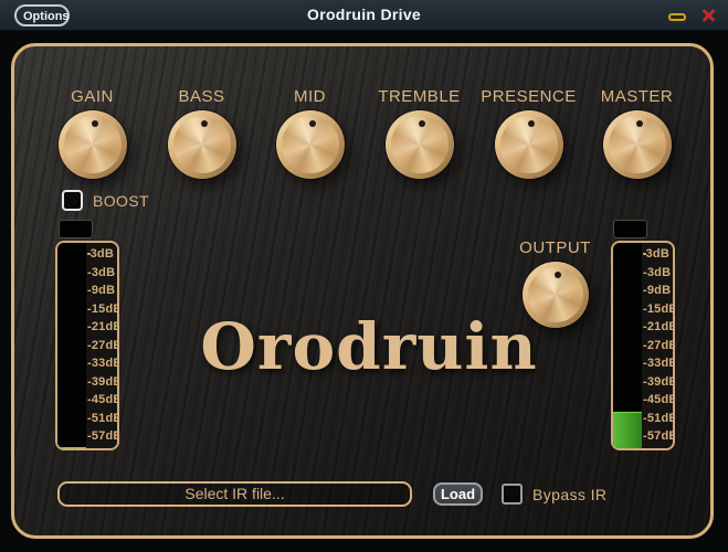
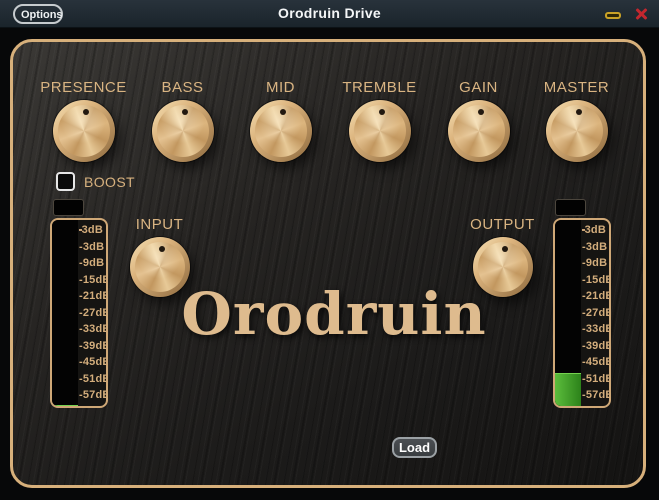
  Options
  Orodruin Drive
- GAIN
+ PRESENCE
  BASS
  MID
  TREMBLE
- PRESENCE
+ GAIN
  MASTER
  BOOST
  3dB
  -3dB
  -9dB
  -15d
  -21d
  -27d
  -33d
  -39d
  -45d
  -51d
  -57d
  3dB
  -3dB
  -9dB
  -15d
  -21d
  -27d
  -33d
  -39d
  -45d
  -51d
  -57d
+ INPUT
  OUTPUT
  Orodruin
- Select IR file...
  Load
- Bypass IR
